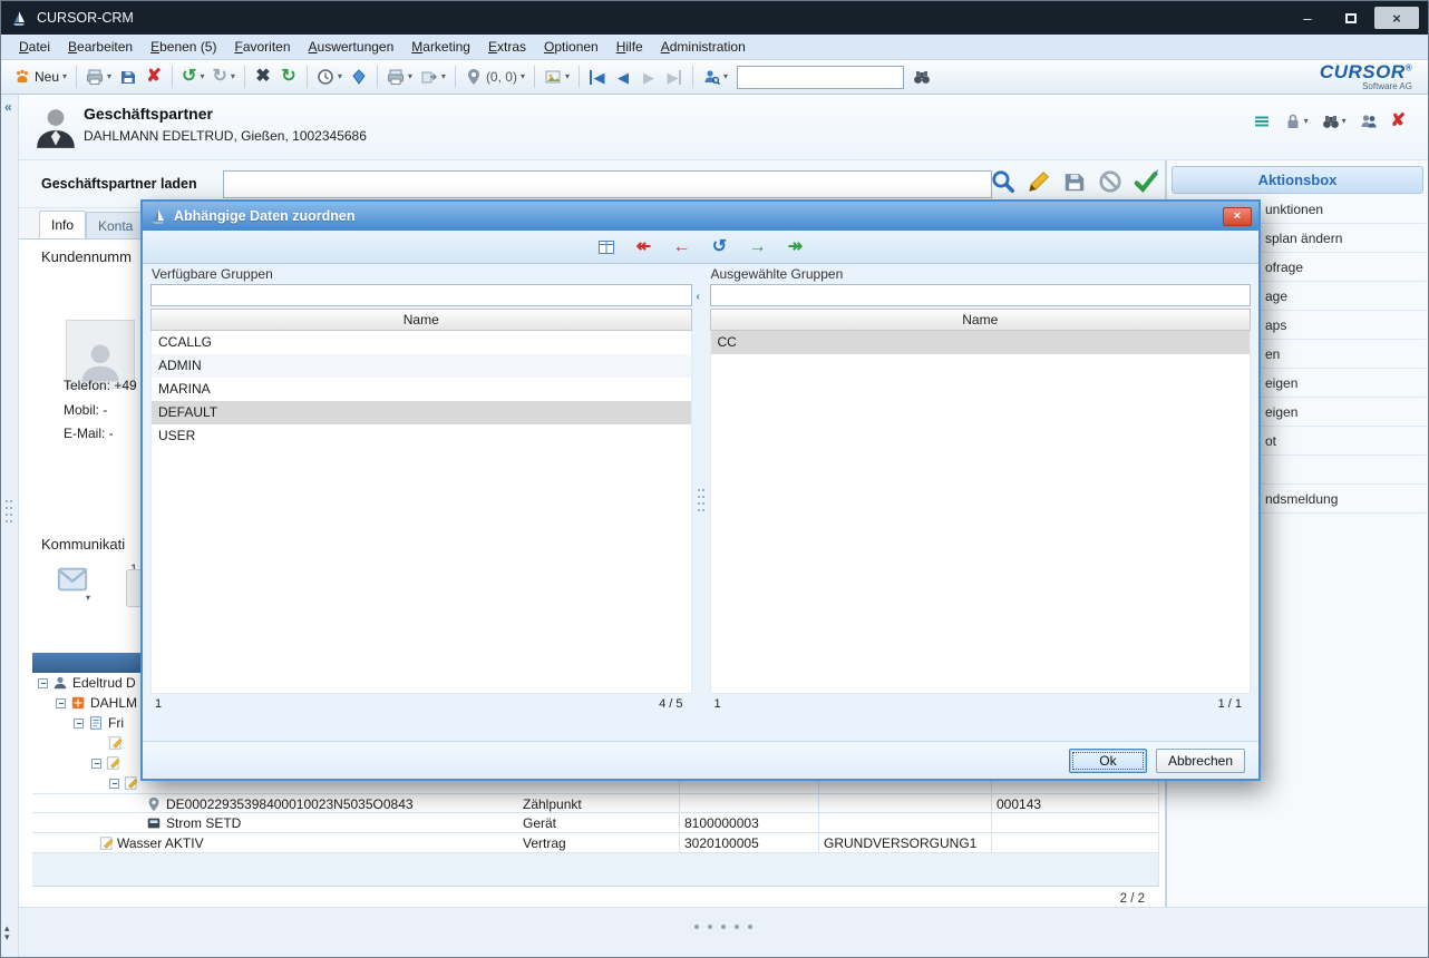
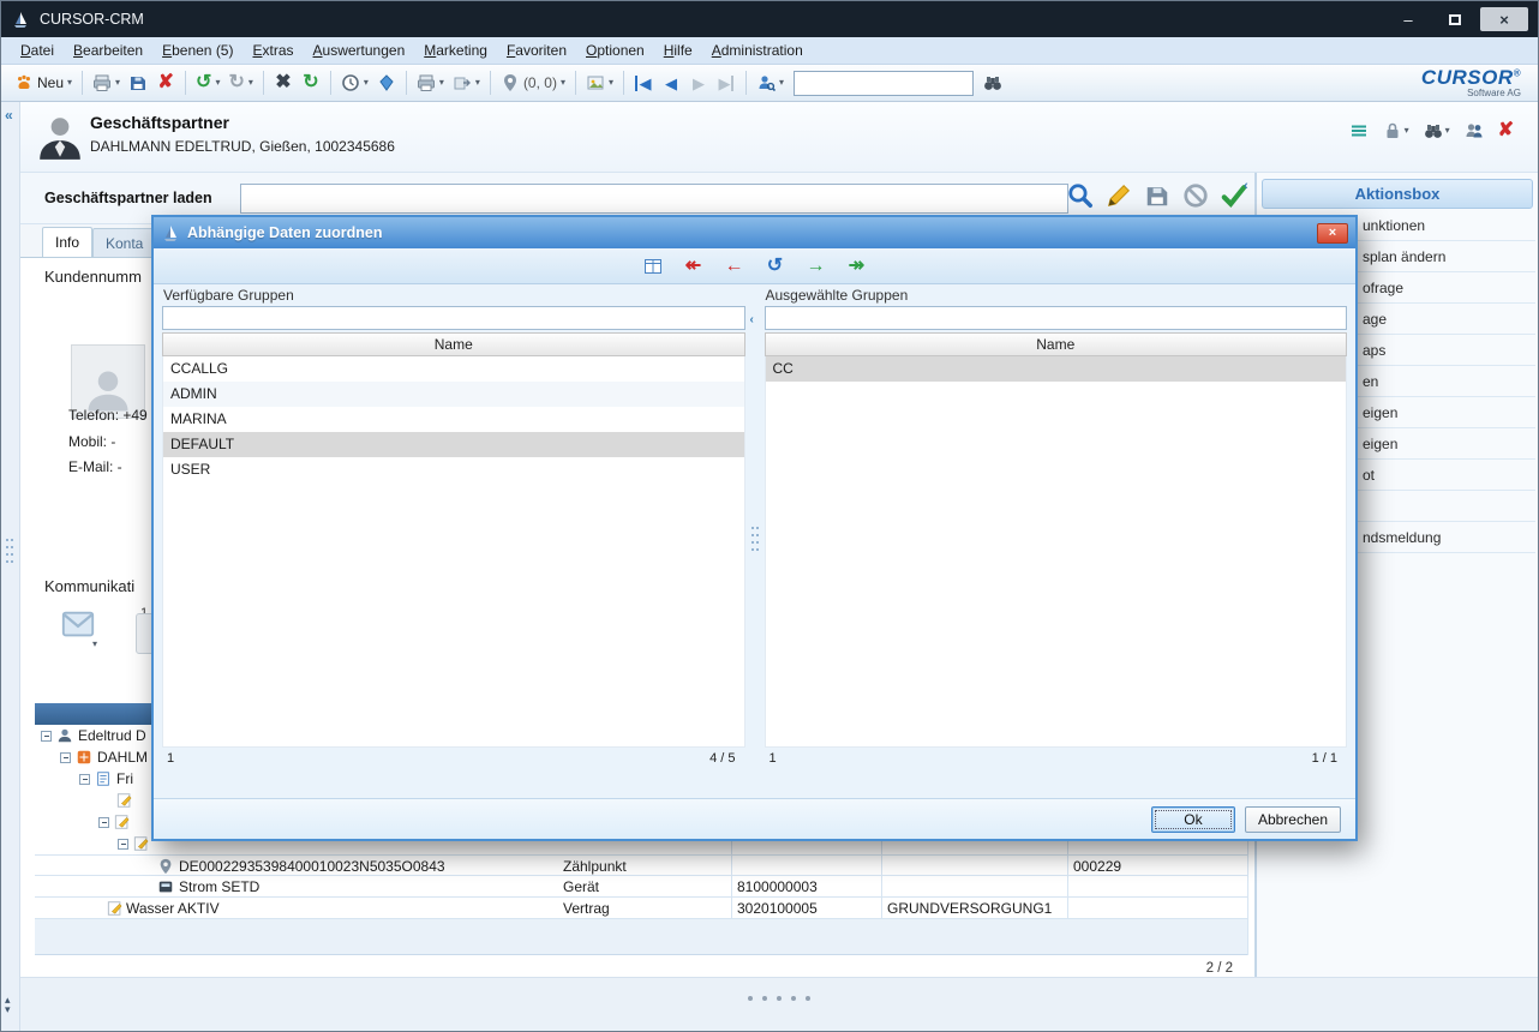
  CURSOR-CRM
  –
  ×
  Datei
  Bearbeiten
  Ebenen (5)
- Favoriten
+ Extras
  Auswertungen
  Marketing
- Extras
+ Favoriten
  Optionen
  Hilfe
  Administration
  Neu
  ▾
  ▾
  ✘
  ↺
  ▾
  ↻
  ▾
  ✖
  ↻
  ▾
  ▾
  ▾
  (0, 0)
  ▾
  ▾
  ◀
  ◀
  ▶
  ▶
  ▾
  CURSOR®
  Software AG
  «
  ▴
  ▾
  Geschäftspartner
  DAHLMANN EDELTRUD, Gießen, 1002345686
  ▾
  ▾
  ✘
  Geschäftspartner laden
  ‹
  Aktionsbox
  unktionen
  splan ändern
  ofrage
  age
  aps
  en
  eigen
  eigen
  ot
  ndsmeldung
  Info
  Konta
  Kundennumm
  Telefon: +49
  Mobil: -
  E-Mail: -
  Kommunikati
  ▾
  Edeltrud D
  DAHLM
  Fri
  DE00022935398400010023N5035O0843
  Zählpunkt
- 000143
+ 000229
  Strom SETD
  Gerät
  8100000003
  Wasser AKTIV
  Vertrag
  3020100005
  GRUNDVERSORGUNG1
  2 / 2
  Abhängige Daten zuordnen
  ×
  ↞
  ←
  ↺
  →
  ↠
  Verfügbare Gruppen
  Name
  CCALLG
  ADMIN
  MARINA
  DEFAULT
  USER
  1
  4 / 5
  ‹
  Ausgewählte Gruppen
  Name
  CC
  1
  1 / 1
  Ok
  Abbrechen
